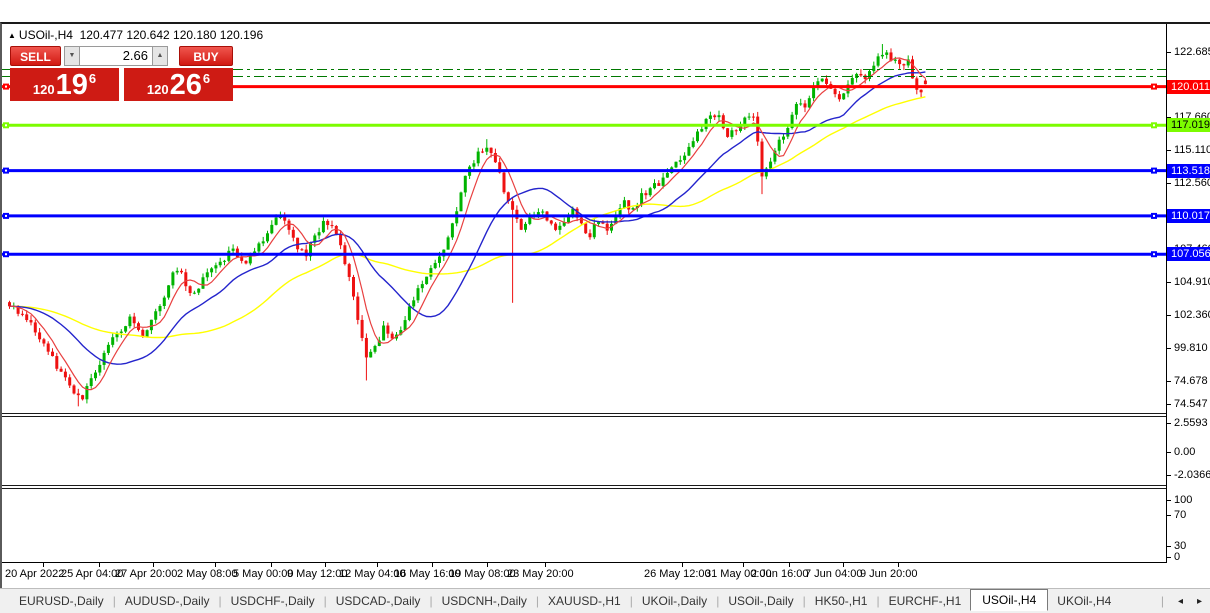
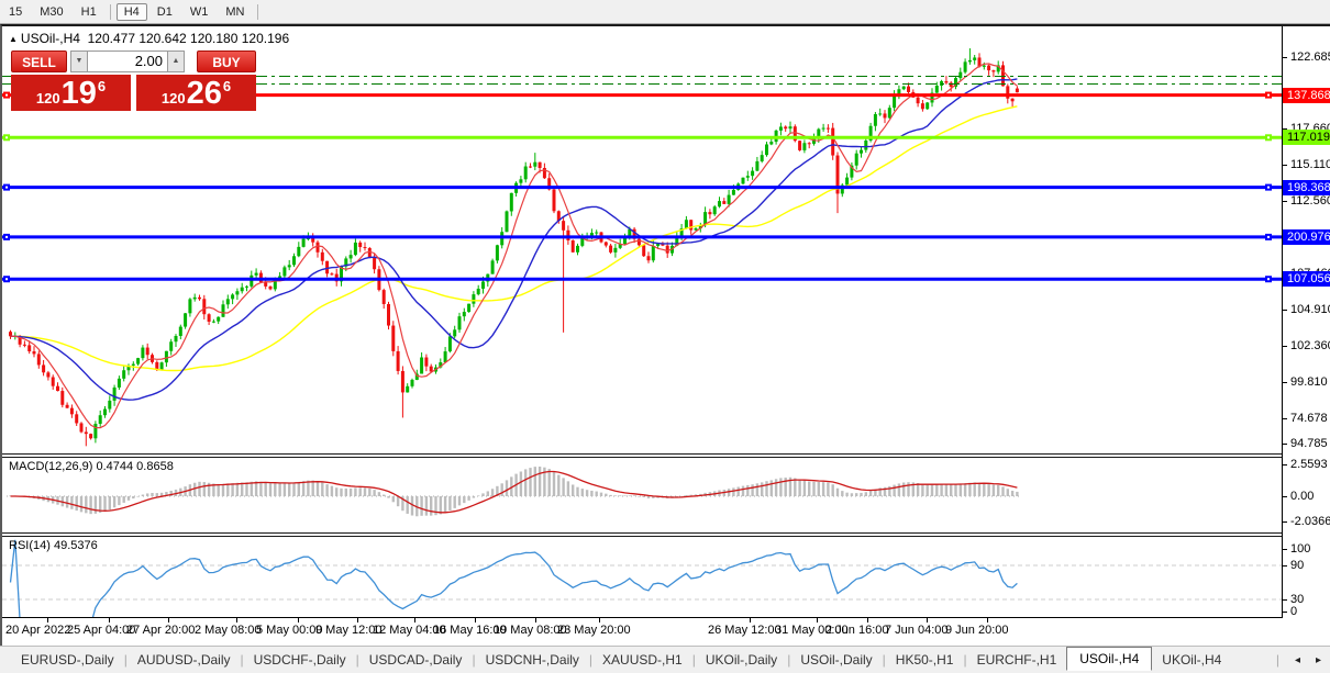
+ 15
+ M30
+ H1
+ H4
+ D1
+ W1
+ MN
  ▲ USOil-,H4 120.477 120.642 120.180 120.196
  SELL
- 2.66
+ 2.00
  BUY
  120
  19
  6
  120
  26
  6
+ MACD(12,26,9) 0.4744 0.8658
+ RSI(14) 49.5376
  20 Apr 2022
  25 Apr 04:00
  27 Apr 20:00
  2 May 08:00
  5 May 00:00
  9 May 12:00
  12 May 04:00
  16 May 16:00
  19 May 08:00
  23 May 20:00
  26 May 12:00
  31 May 00:00
  2 Jun 16:00
  7 Jun 04:00
  9 Jun 20:00
  122.68
  117.66
  115.110
  112.56
  104.91
  102.36
  99.810
  74.678
- 74.547
+ 94.785
- 120.011
+ 137.868
  117.019
- 113.518
+ 198.368
- 110.017
+ 200.976
  107.056
  2.5593
  0.00
  -2.0366
  100
- 70
+ 90
  30
  0
  EURUSD-,Daily
  |
  AUDUSD-,Daily
  |
  USDCHF-,Daily
  |
  USDCAD-,Daily
  |
  USDCNH-,Daily
  |
  XAUUSD-,H1
  |
  UKOil-,Daily
  |
  USOil-,Daily
  |
  HK50-,H1
  |
  EURCHF-,H1
  USOil-,H4
  UKOil-,H4
  |
  ◂
  ▸
